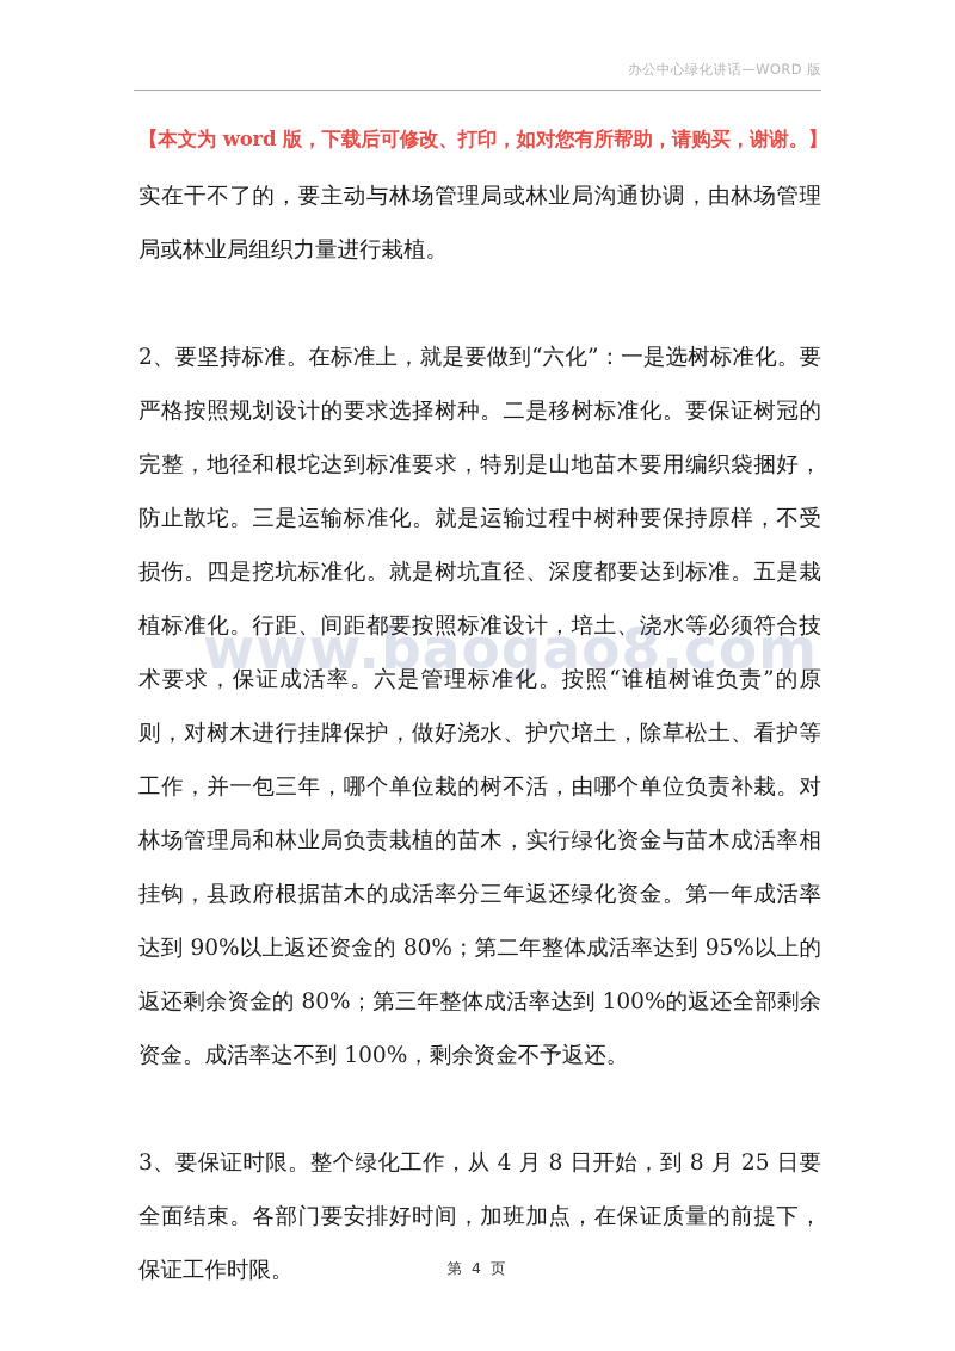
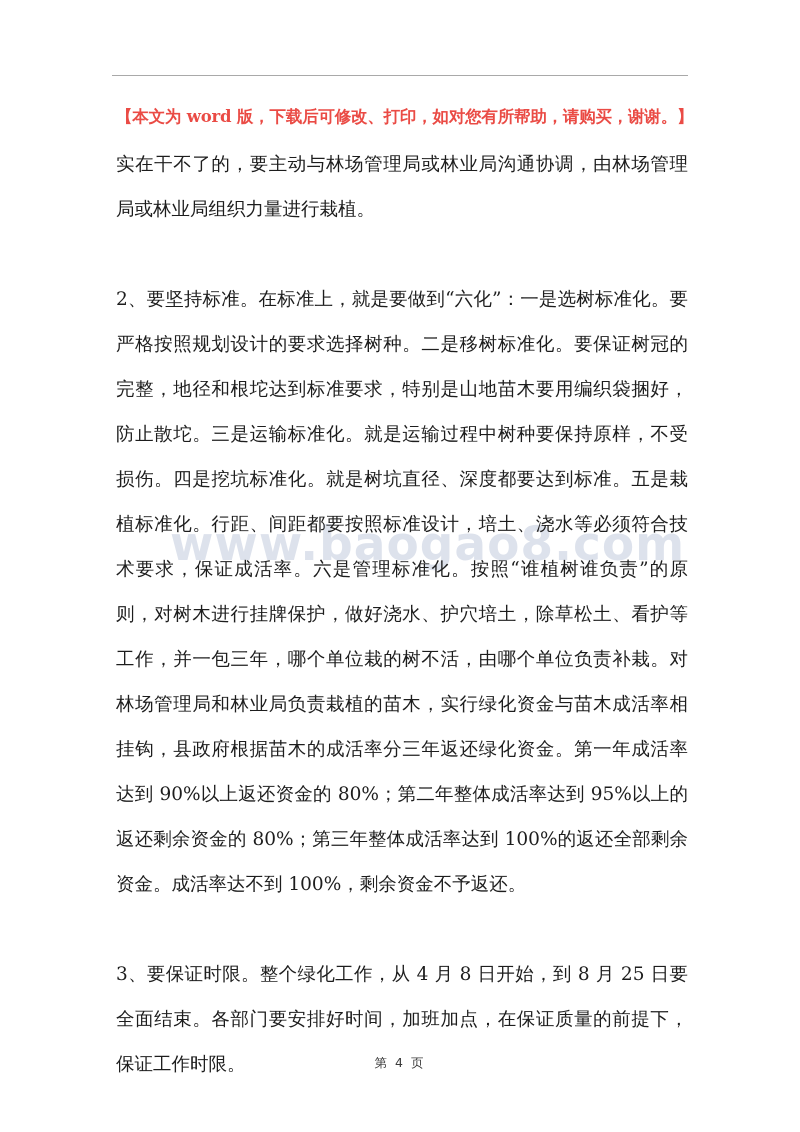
- 办公中心绿化讲话—WORD 版
  www.baogao8.co
  【本文为 word 版，下载后可修改、打印，如对您有所帮助，请购买，谢谢。】
  实在干不了的，要主动与林场管理局或林业局沟通协调，由林场管理局或林业局组织力量进行栽植。
  2、要坚持标准。在标准上，就是要做到“六化”：一是选树标准化。要严格按照规划设计的要求选择树种。二是移树标准化。要保证树冠的完整，地径和根坨达到标准要求，特别是山地苗木要用编织袋捆好，防止散坨。三是运输标准化。就是运输过程中树种要保持原样，不受损伤。四是挖坑标准化。就是树坑直径、深度都要达到标准。五是栽植标准化。行距、间距都要按照标准设计，培土、浇水等必须符合技术要求，保证成活率。六是管理标准化。按照“谁植树谁负责”的原则，对树木进行挂牌保护，做好浇水、护穴培土，除草松土、看护等工作，并一包三年，哪个单位栽的树不活，由哪个单位负责补栽。对林场管理局和林业局负责栽植的苗木，实行绿化资金与苗木成活率相挂钩，县政府根据苗木的成活率分三年返还绿化资金。第一年成活率达到 90%以上返还资金的 80%；第二年整体成活率达到 95%以上的返还剩余资金的 80%；第三年整体成活率达到 100%的返还全部剩余资金。成活率达不到 100%，剩余资金不予返还。
  3、要保证时限。整个绿化工作，从 4 月 8 日开始，到 8 月 25 日要全面结束。各部门要安排好时间，加班加点，在保证质量的前提下，保证工作时限。
  第 4 页
